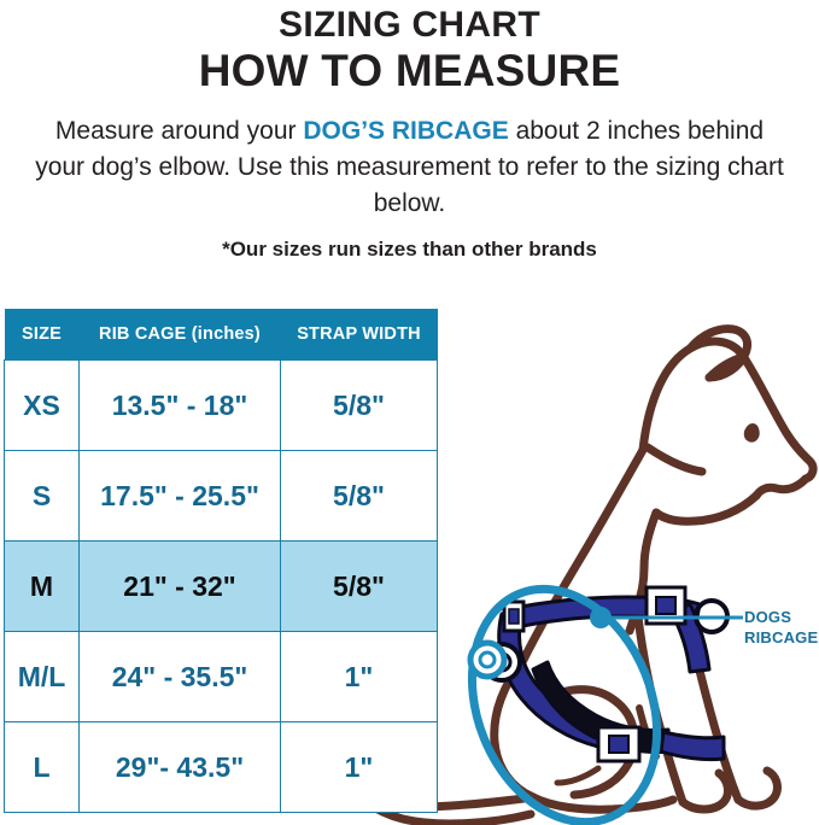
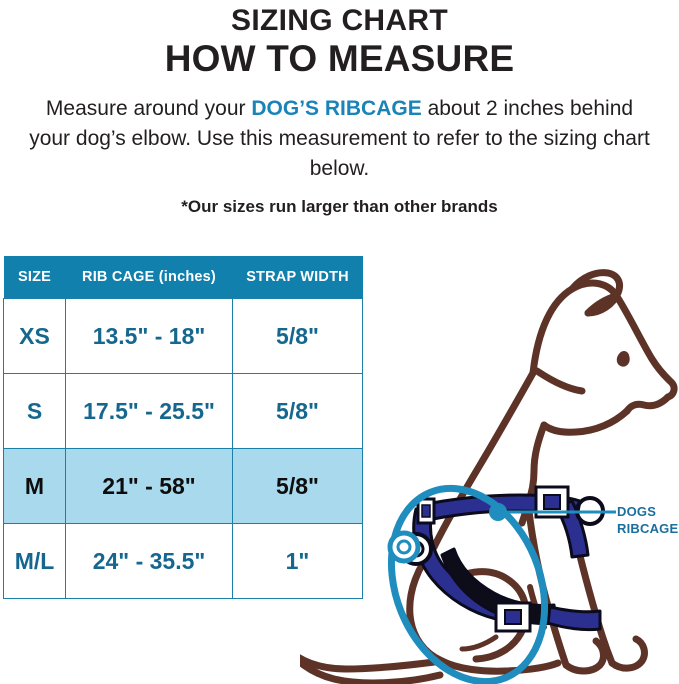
  SIZING CHART
  HOW TO MEASURE
  Measure around your DOG’S RIBCAGE about 2 inches behind your dog’s elbow. Use this measurement to refer to the sizing chart below.
- *Our sizes run sizes than other brands
+ *Our sizes run larger than other brands
  DOGS
  RIBCAGE
  SIZE	RIB CAGE (inches)	STRAP WIDTH
  XS	13.5" - 18"	5/8"
  S	17.5" - 25.5"	5/8"
- M	21" - 32"	5/8"
+ M	21" - 58"	5/8"
  M/L	24" - 35.5"	1"
- L	29"- 43.5"	1"
